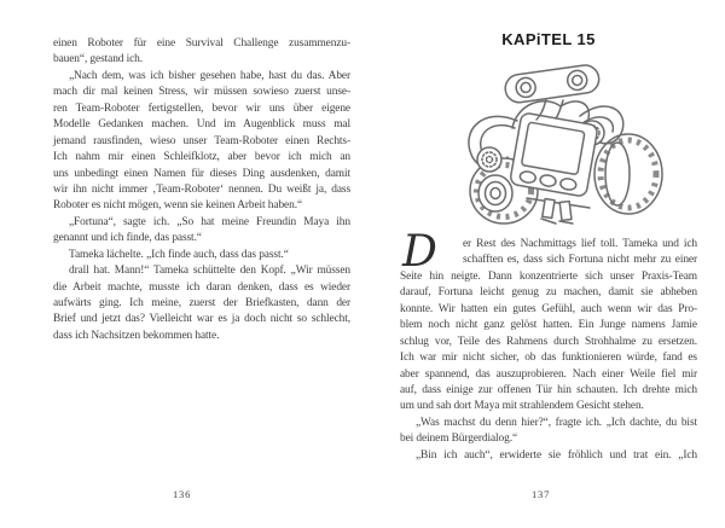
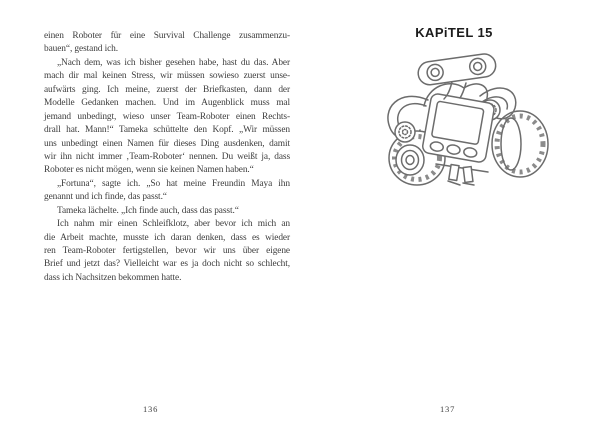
  einen Roboter für eine Survival Challenge zusammenzu-
  bauen“, gestand ich.
  „Nach dem, was ich bisher gesehen habe, hast du das. Aber
  mach dir mal keinen Stress, wir müssen sowieso zuerst unse-
- ren Team-Roboter fertigstellen, bevor wir uns über eigene
+ aufwärts ging. Ich meine, zuerst der Briefkasten, dann der
  Modelle Gedanken machen. Und im Augenblick muss mal
- jemand rausfinden, wieso unser Team-Roboter einen Rechts-
+ jemand unbedingt, wieso unser Team-Roboter einen Rechts-
- Ich nahm mir einen Schleifklotz, aber bevor ich mich an
+ drall hat. Mann!“ Tameka schüttelte den Kopf. „Wir müssen
  uns unbedingt einen Namen für dieses Ding ausdenken, damit
  wir ihn nicht immer ‚Team-Roboter‘ nennen. Du weißt ja, dass
- Roboter es nicht mögen, wenn sie keinen Arbeit haben.“
+ Roboter es nicht mögen, wenn sie keinen Namen haben.“
  „Fortuna“, sagte ich. „So hat meine Freundin Maya ihn
  genannt und ich finde, das passt.“
  Tameka lächelte. „Ich finde auch, dass das passt.“
- drall hat. Mann!“ Tameka schüttelte den Kopf. „Wir müssen
+ Ich nahm mir einen Schleifklotz, aber bevor ich mich an
  die Arbeit machte, musste ich daran denken, dass es wieder
- aufwärts ging. Ich meine, zuerst der Briefkasten, dann der
+ ren Team-Roboter fertigstellen, bevor wir uns über eigene
  Brief und jetzt das? Vielleicht war es ja doch nicht so schlecht,
  dass ich Nachsitzen bekommen hatte.
  KAPiTEL 15
- D
- er Rest des Nachmittags lief toll. Tameka und ich
- schafften es, dass sich Fortuna nicht mehr zu einer
- Seite hin neigte. Dann konzentrierte sich unser Praxis-Team
- darauf, Fortuna leicht genug zu machen, damit sie abheben
- konnte. Wir hatten ein gutes Gefühl, auch wenn wir das Pro-
- blem noch nicht ganz gelöst hatten. Ein Junge namens Jamie
- schlug vor, Teile des Rahmens durch Strohhalme zu ersetzen.
- Ich war mir nicht sicher, ob das funktionieren würde, fand es
- aber spannend, das auszuprobieren. Nach einer Weile fiel mir
- auf, dass einige zur offenen Tür hin schauten. Ich drehte mich
- um und sah dort Maya mit strahlendem Gesicht stehen.
- „Was machst du denn hier?“, fragte ich. „Ich dachte, du bist
- bei deinem Bürgerdialog.“
- „Bin ich auch“, erwiderte sie fröhlich und trat ein. „Ich
  136
  137
